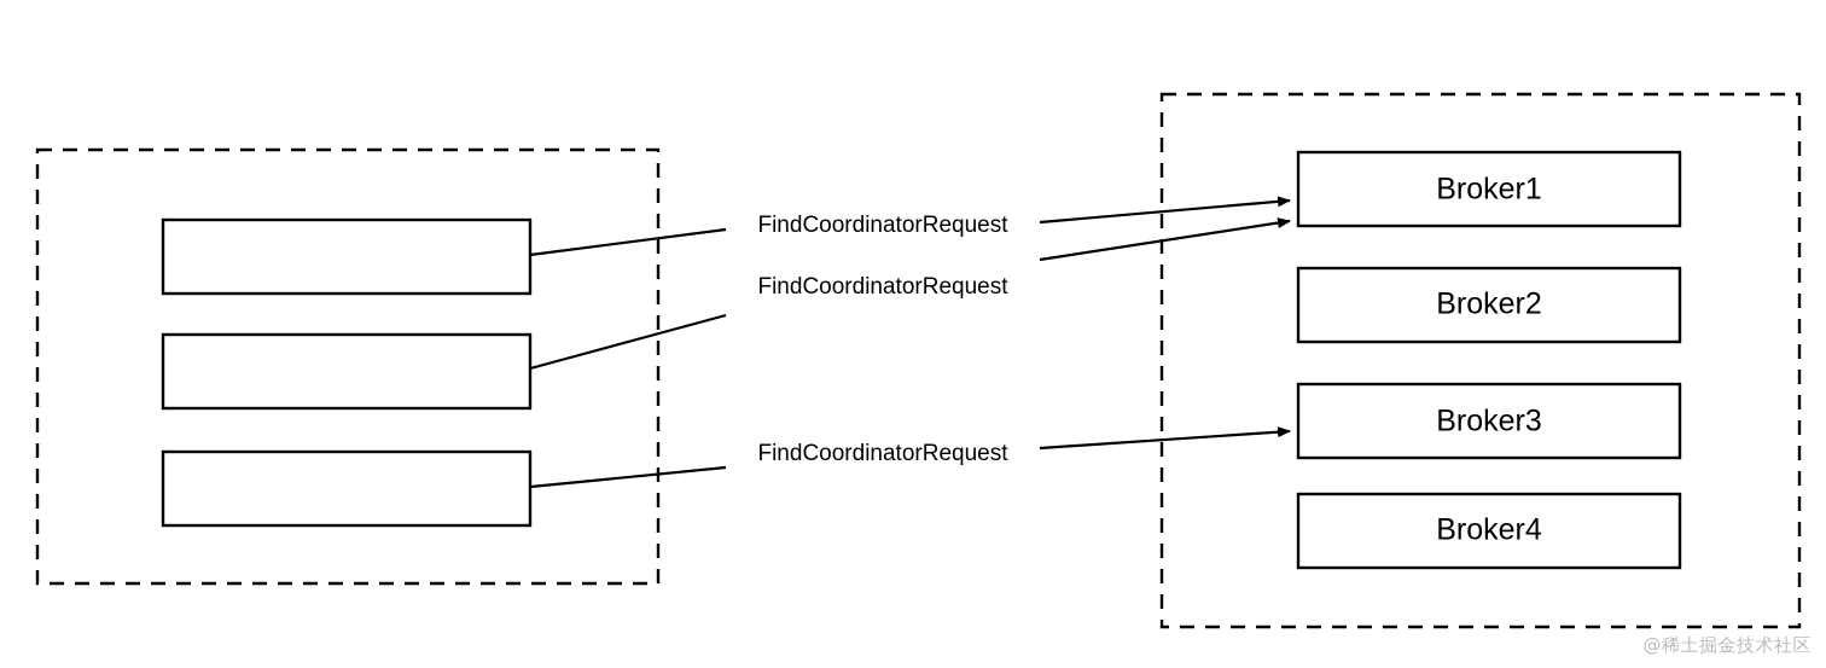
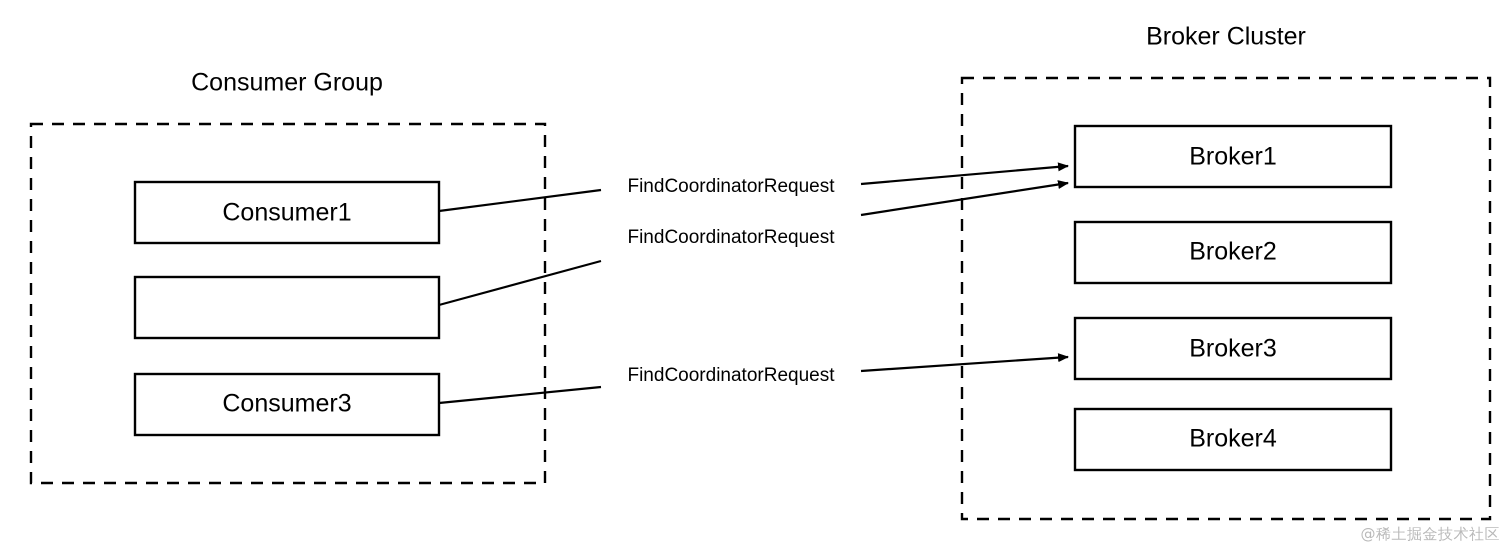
+ Consumer Group
+ Consumer1
+ Consumer3
+ Broker Cluster
  Broker1
  Broker2
  Broker3
  Broker4
  FindCoordinatorRequest
  FindCoordinatorRequest
  FindCoordinatorRequest
  @稀土掘金技术社区
